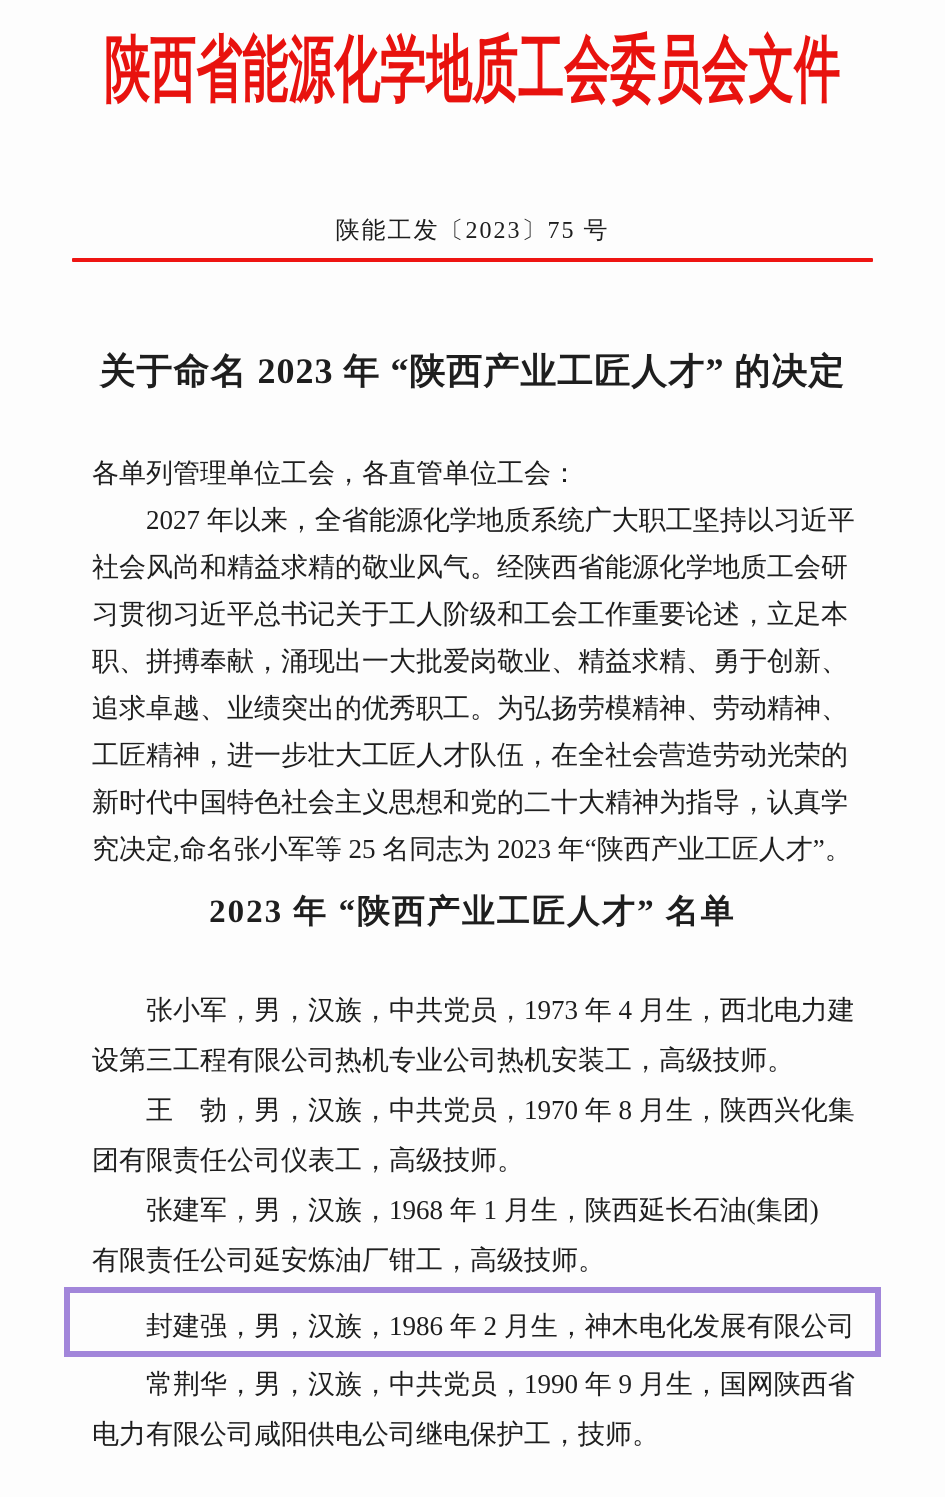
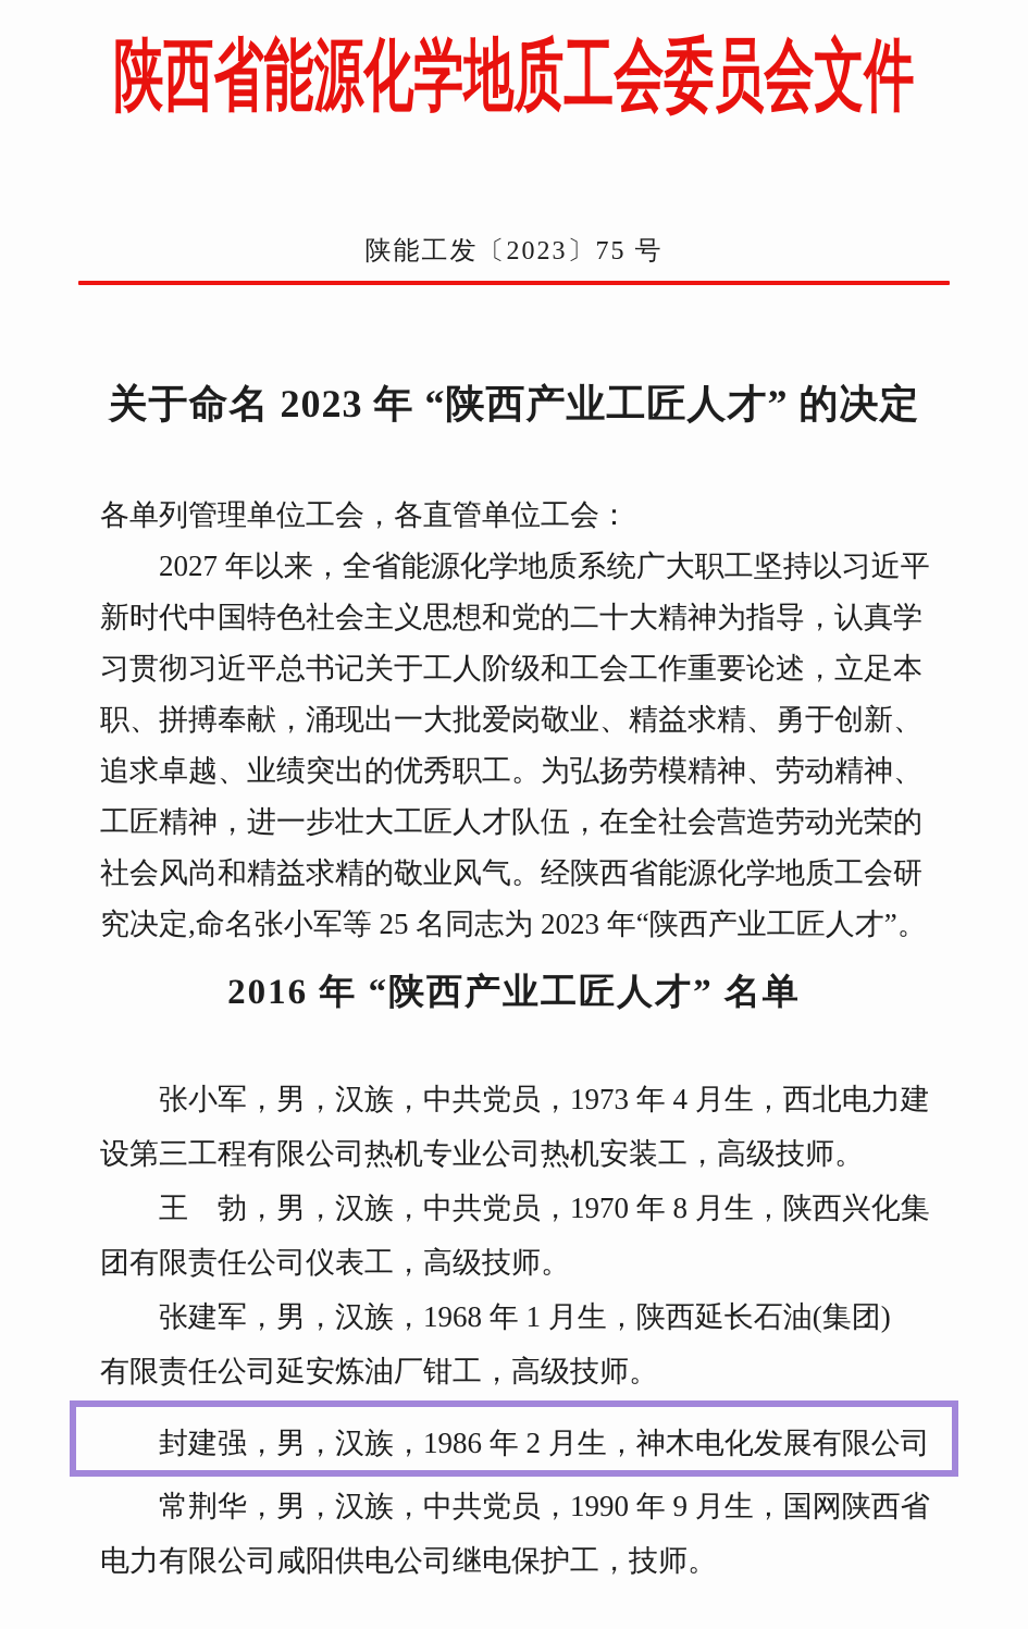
  陕西省能源化学地质工会委员会文件
  陕能工发〔2023〕75 号
  关于命名 2023 年 “陕西产业工匠人才” 的决定
  各单列管理单位工会，各直管单位工会：
  2027 年以来，全省能源化学地质系统广大职工坚持以习近平
- 社会风尚和精益求精的敬业风气。经陕西省能源化学地质工会研
+ 新时代中国特色社会主义思想和党的二十大精神为指导，认真学
  习贯彻习近平总书记关于工人阶级和工会工作重要论述，立足本
  职、拼搏奉献，涌现出一大批爱岗敬业、精益求精、勇于创新、
  追求卓越、业绩突出的优秀职工。为弘扬劳模精神、劳动精神、
  工匠精神，进一步壮大工匠人才队伍，在全社会营造劳动光荣的
- 新时代中国特色社会主义思想和党的二十大精神为指导，认真学
+ 社会风尚和精益求精的敬业风气。经陕西省能源化学地质工会研
  究决定,命名张小军等 25 名同志为 2023 年“陕西产业工匠人才”。
- 2023 年 “陕西产业工匠人才” 名单
+ 2016 年 “陕西产业工匠人才” 名单
  张小军，男，汉族，中共党员，1973 年 4 月生，西北电力建
  设第三工程有限公司热机专业公司热机安装工，高级技师。
  王 勃，男，汉族，中共党员，1970 年 8 月生，陕西兴化集
  团有限责任公司仪表工，高级技师。
  张建军，男，汉族，1968 年 1 月生，陕西延长石油(集团)
  有限责任公司延安炼油厂钳工，高级技师。
  封建强，男，汉族，1986 年 2 月生，神木电化发展有限公司
  常荆华，男，汉族，中共党员，1990 年 9 月生，国网陕西省
  电力有限公司咸阳供电公司继电保护工，技师。
